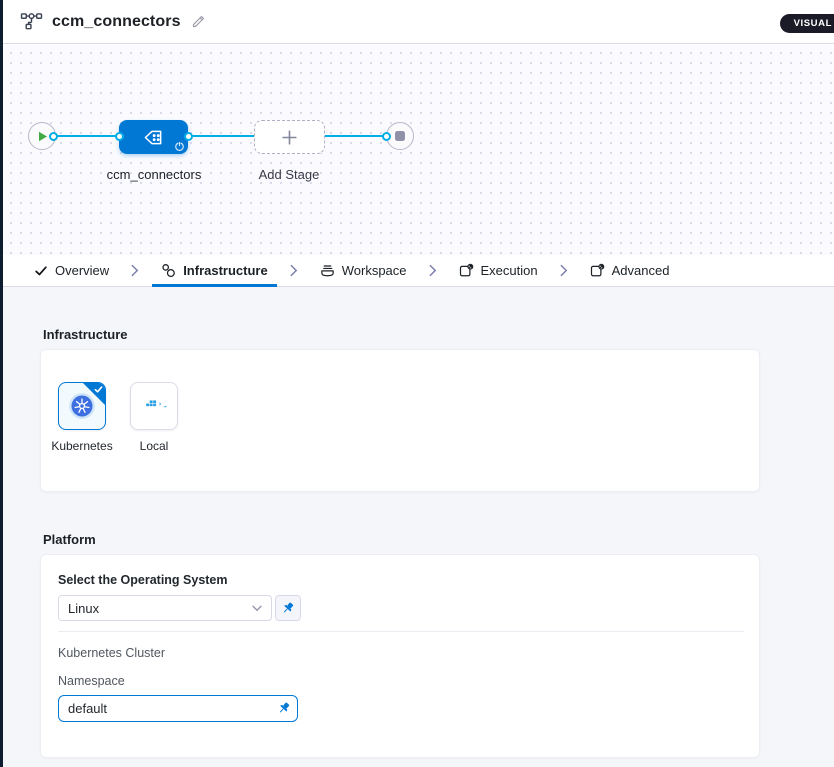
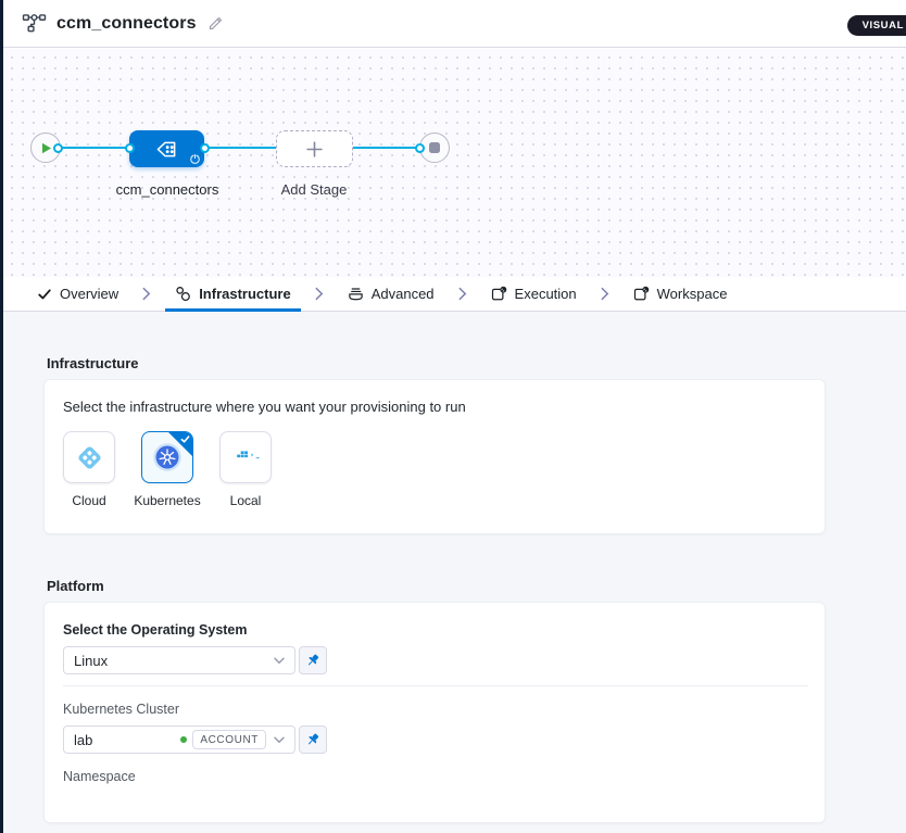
  ccm_connectors
  VISUAL
  ccm_connectors
  Add Stage
  Overview
  Infrastructure
- Workspace
+ Advanced
  Execution
- Advanced
+ Workspace
  Infrastructure
+ Select the infrastructure where you want your provisioning to run
+ Cloud
  Kubernetes
  Local
  Platform
  Select the Operating System
  Linux
  Kubernetes Cluster
+ lab
+ ACCOUNT
  Namespace
- default
